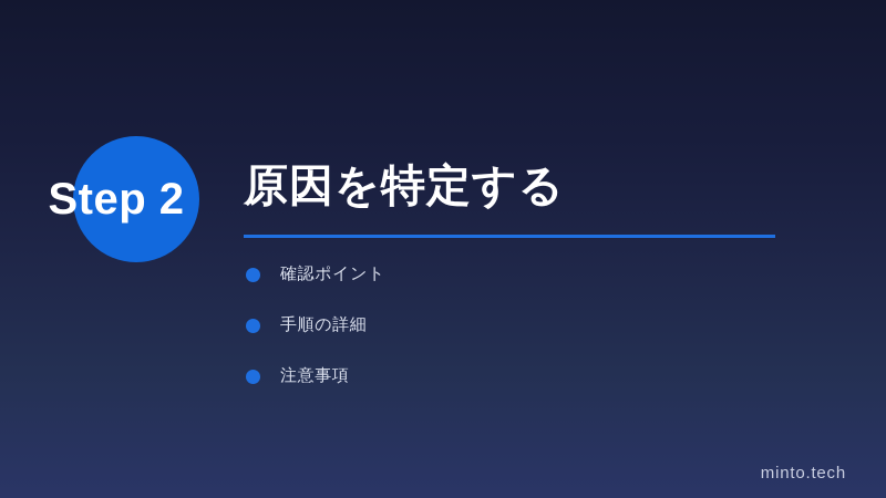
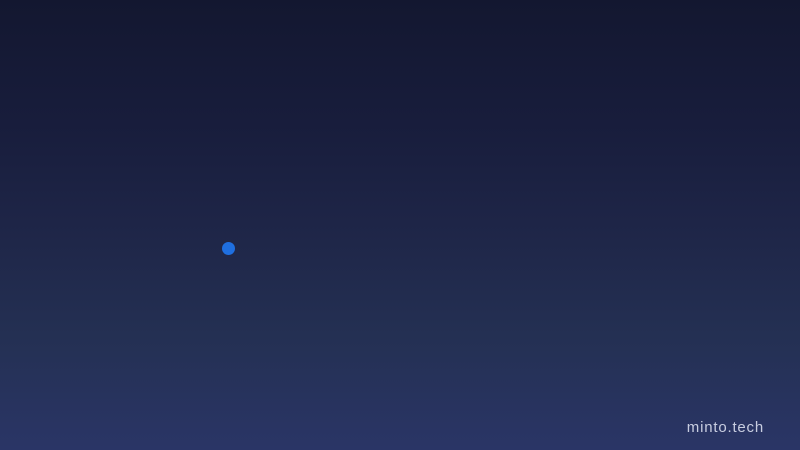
- Step 2
- 原因を特定する
- 確認ポイント
- 手順の詳細
- 注意事項
  minto.tech
